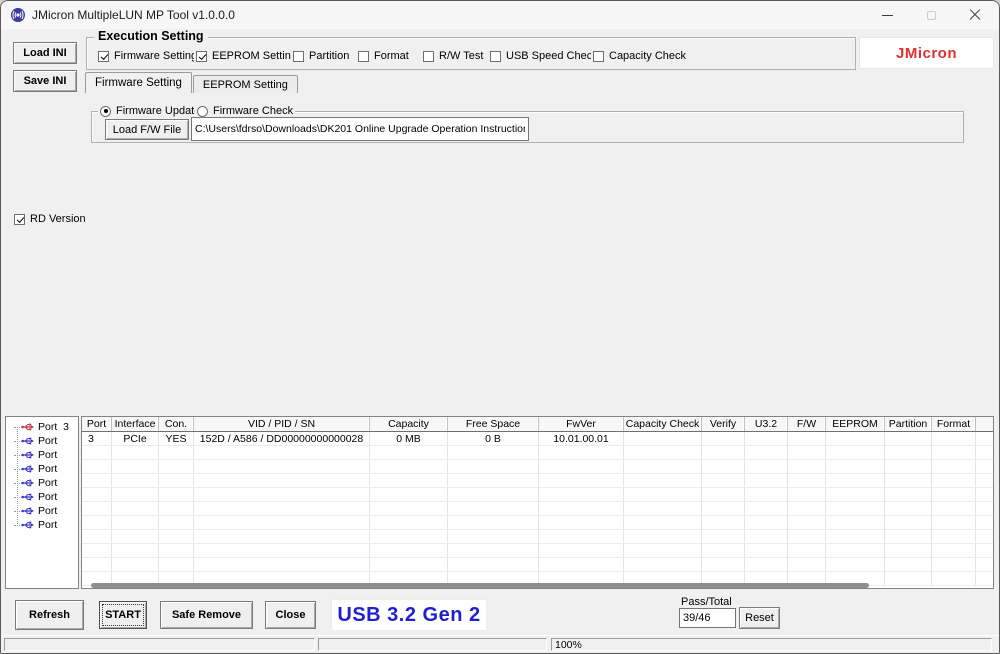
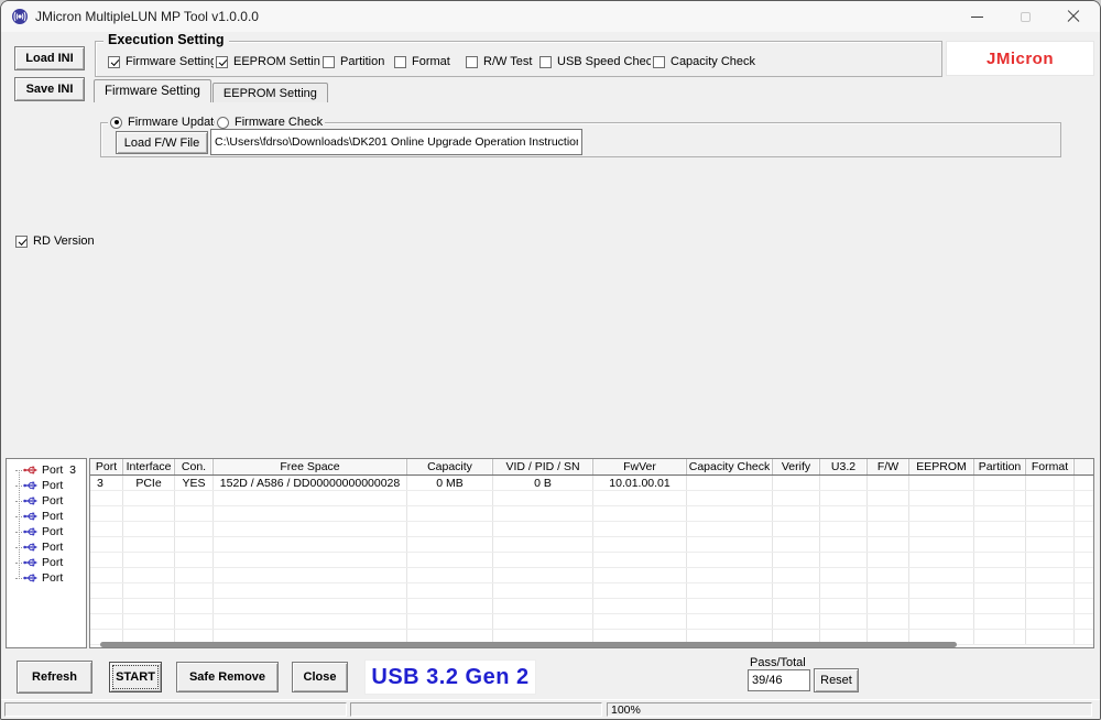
  JMicron MultipleLUN MP Tool v1.0.0.0
  Load INI
  Save INI
  RD Version
  Execution Setting
  Firmware Settin
  EEPROM Settin
  Partition
  Format
  R/W Test
  USB Speed Chec
  Capacity Check
  JMicron
  Firmware Setting
  EEPROM Setting
  Firmware Updat
  Firmware Check
  Load F/W File
  C:\Users\fdrso\Downloads\DK201 Online Upgrade Operation Instructio
  Port 3
  Port
  Port
  Port
  Port
  Port
  Port
  Port
  Port
  Interface
  Con.
- VID / PID / SN
+ Free Space
  Capacity
- Free Space
+ VID / PID / SN
  FwVer
  Capacity Check
  Verify
  U3.2
  F/W
  EEPROM
  Partition
  Format
  3
  PCIe
  YES
  152D / A586 / DD00000000000028
  0 MB
  0 B
  10.01.00.01
  Refresh
  START
  Safe Remove
  Close
  USB 3.2 Gen 2
  Pass/Total
  39/46
  Reset
  100%
